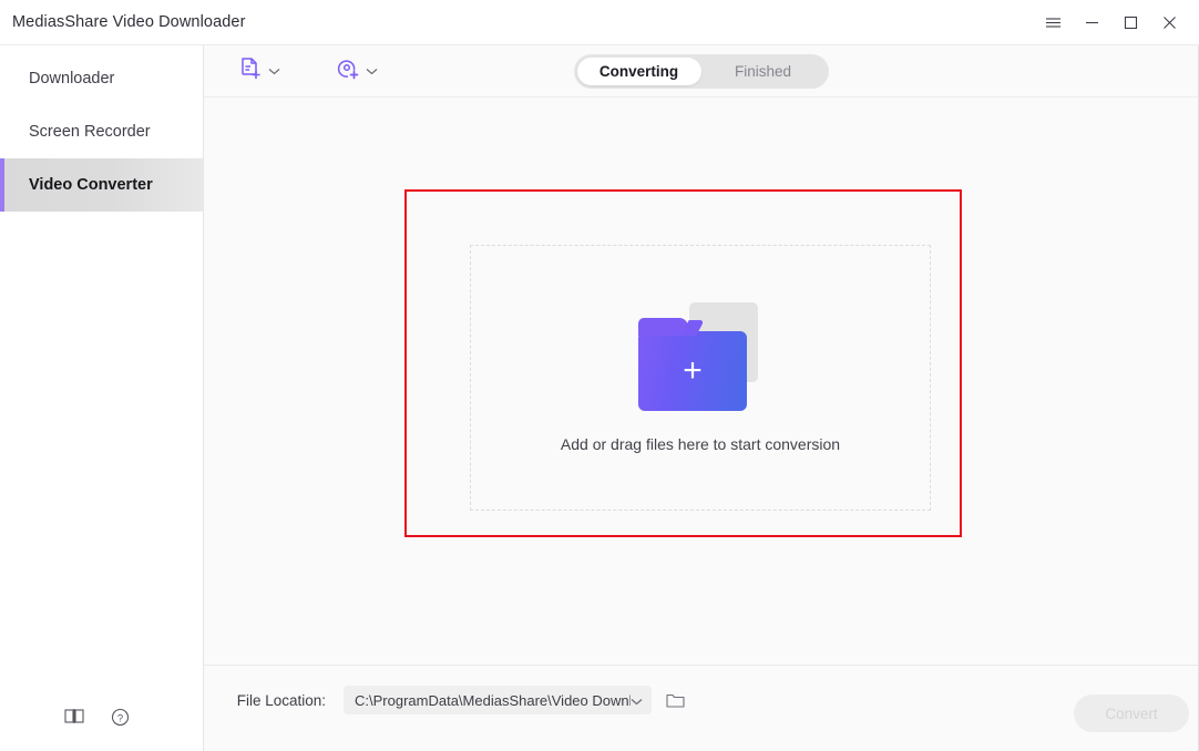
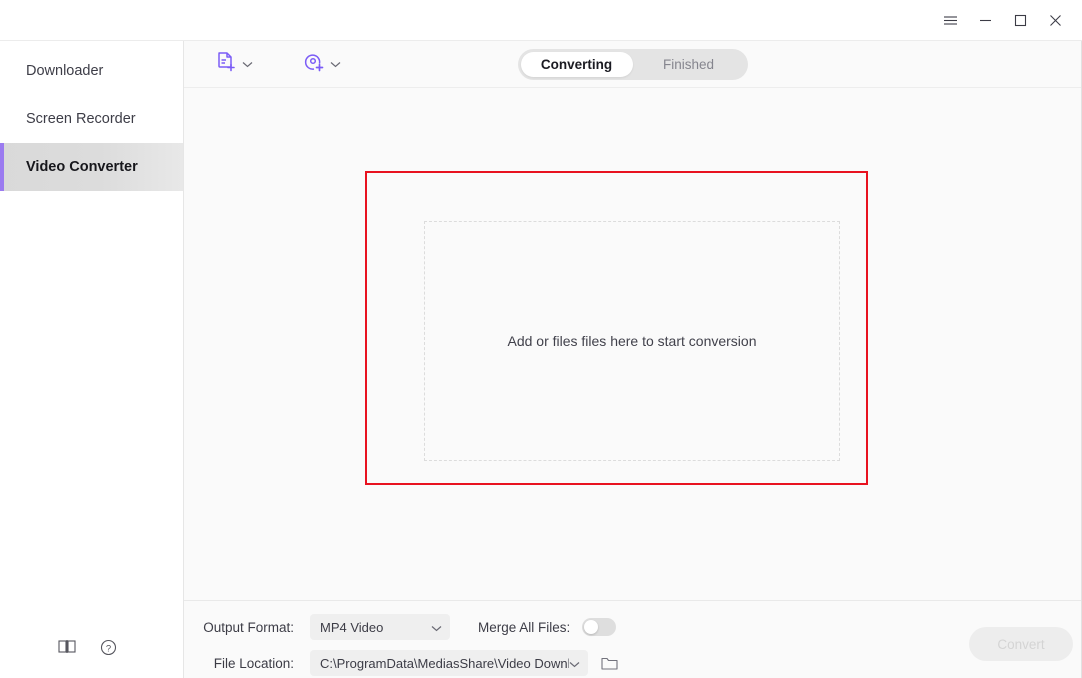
- MediasShare Video Downloader
  Downloader
  Screen Recorder
  Video Converter
  ?
  Converting
  Finished
- +
- Add or drag files here to start conversion
+ Add or files files here to start conversion
+ Output Format:
+ MP4 Video
+ Merge All Files:
  File Location:
  C:\ProgramData\MediasShare\Video Down
  Convert
